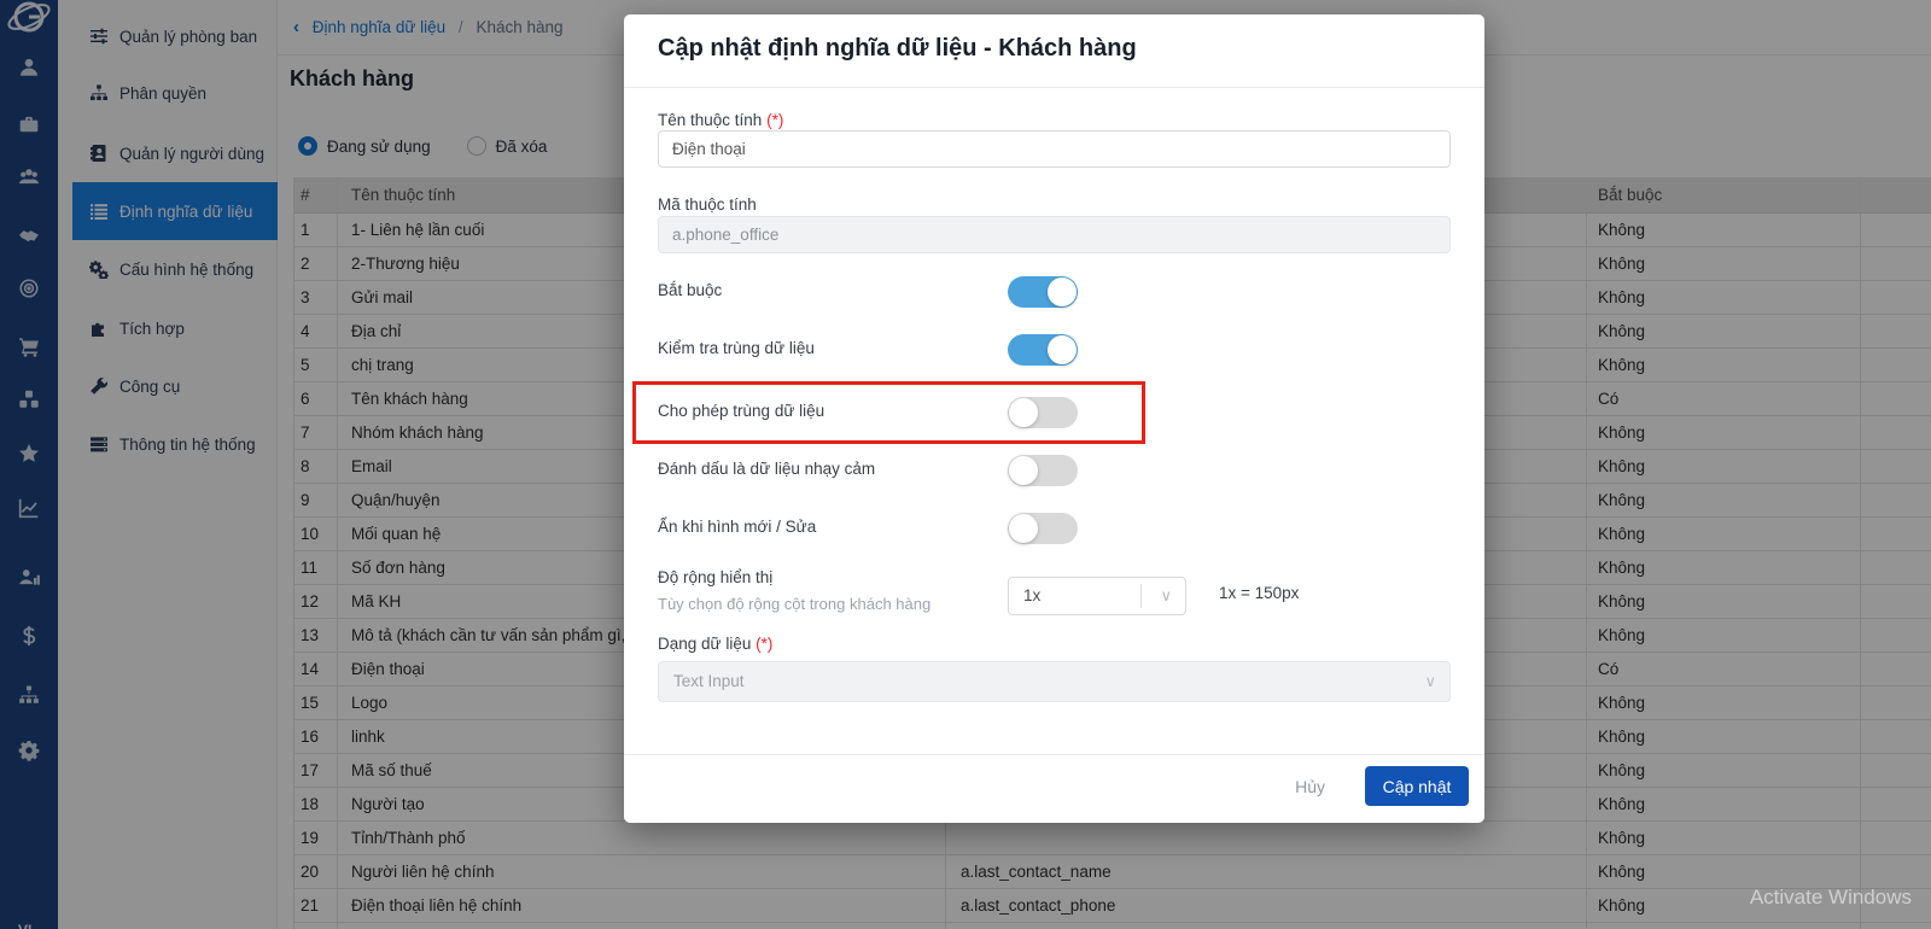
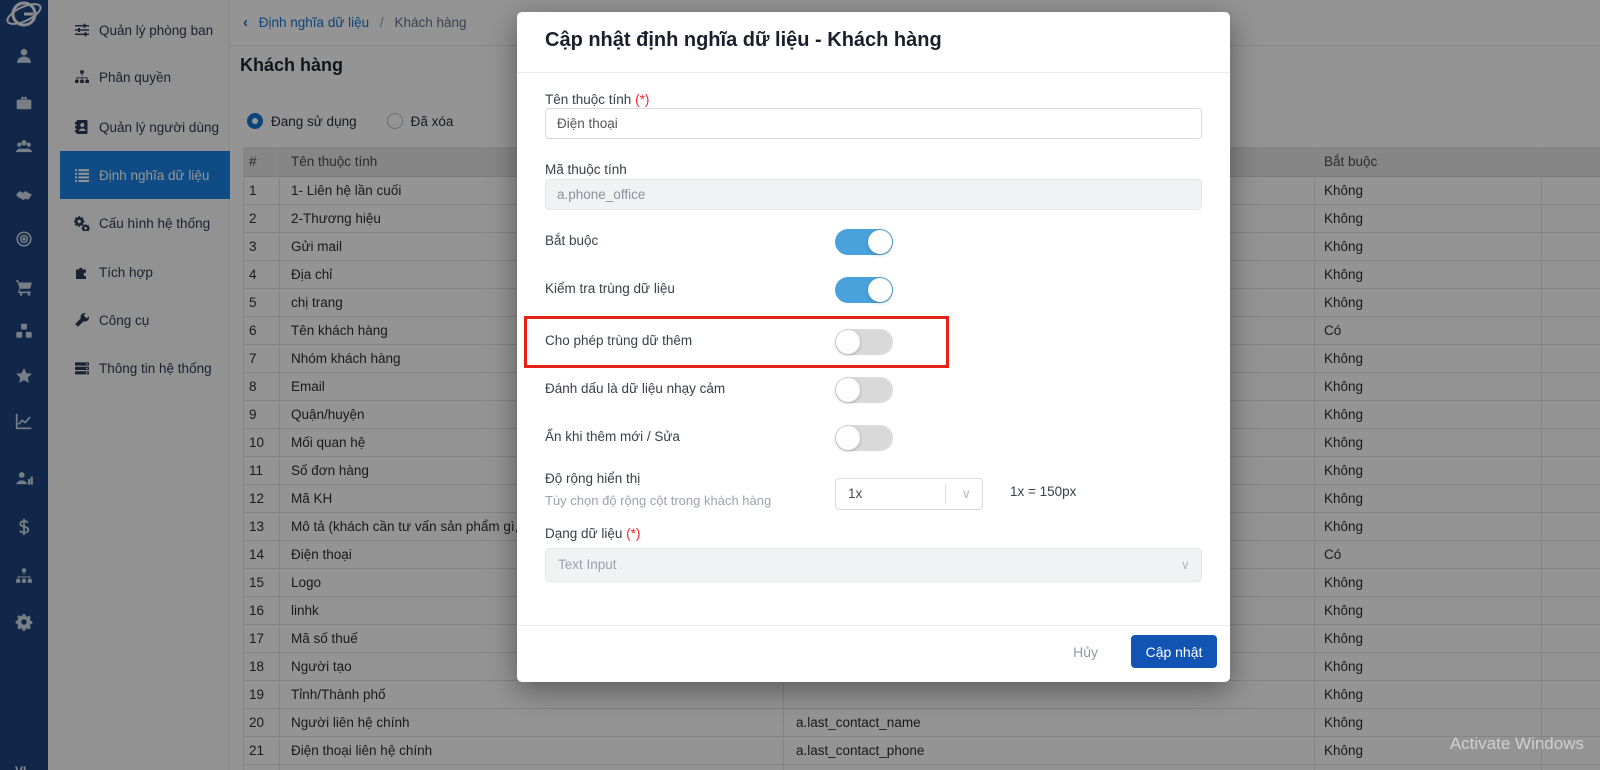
  Quản lý phòng ban
  Phân quyền
  Quản lý người dùng
  Định nghĩa dữ liệu
  Cấu hình hệ thống
  Tích hợp
  Công cụ
  Thông tin hệ thống
  ‹ Định nghĩa dữ liệu / Khách hàng
  Khách hàng
  Đang sử dụng
  Đã xóa
  #
  Tên thuộc tính
  Bắt buộc
  1
  1- Liên hệ lần cuối
  Không
  2
  2-Thương hiệu
  Không
  3
  Gửi mail
  Không
  4
  Địa chỉ
  Không
  5
  chị trang
  Không
  6
  Tên khách hàng
  Có
  7
  Nhóm khách hàng
  Không
  8
  Email
  Không
  9
  Quận/huyện
  Không
  10
  Mối quan hệ
  Không
  11
  Số đơn hàng
  Không
  12
  Mã KH
  Không
  13
  Mô tả (khách cần tư vấn sản phẩm gì
  Không
  14
  Điện thoại
  Có
  15
  Logo
  Không
  16
  linhk
  Không
  17
  Mã số thuế
  Không
  18
  Người tạo
  Không
  19
  Tỉnh/Thành phố
  Không
  20
  Người liên hệ chính
  a.last_contact_name
  Không
  21
  Điện thoại liên hệ chính
  a.last_contact_phone
  Không
  Activate Windows
  Cập nhật định nghĩa dữ liệu - Khách hàng
  Tên thuộc tính (*)
  Điện thoại
  Mã thuộc tính
  a.phone_office
  Độ rộng hiển thị
  Tùy chọn độ rộng cột trong khách hàng
  1x
  ∨
  1x = 150px
  Dạng dữ liệu (*)
  Text Input
  ∨
  Hủy
  Cập nhật
  Bắt buộc
  Kiểm tra trùng dữ liệu
- Cho phép trùng dữ liệu
+ Cho phép trùng dữ thêm
  Đánh dấu là dữ liệu nhạy cảm
- Ẩn khi hình mới / Sửa
+ Ẩn khi thêm mới / Sửa
